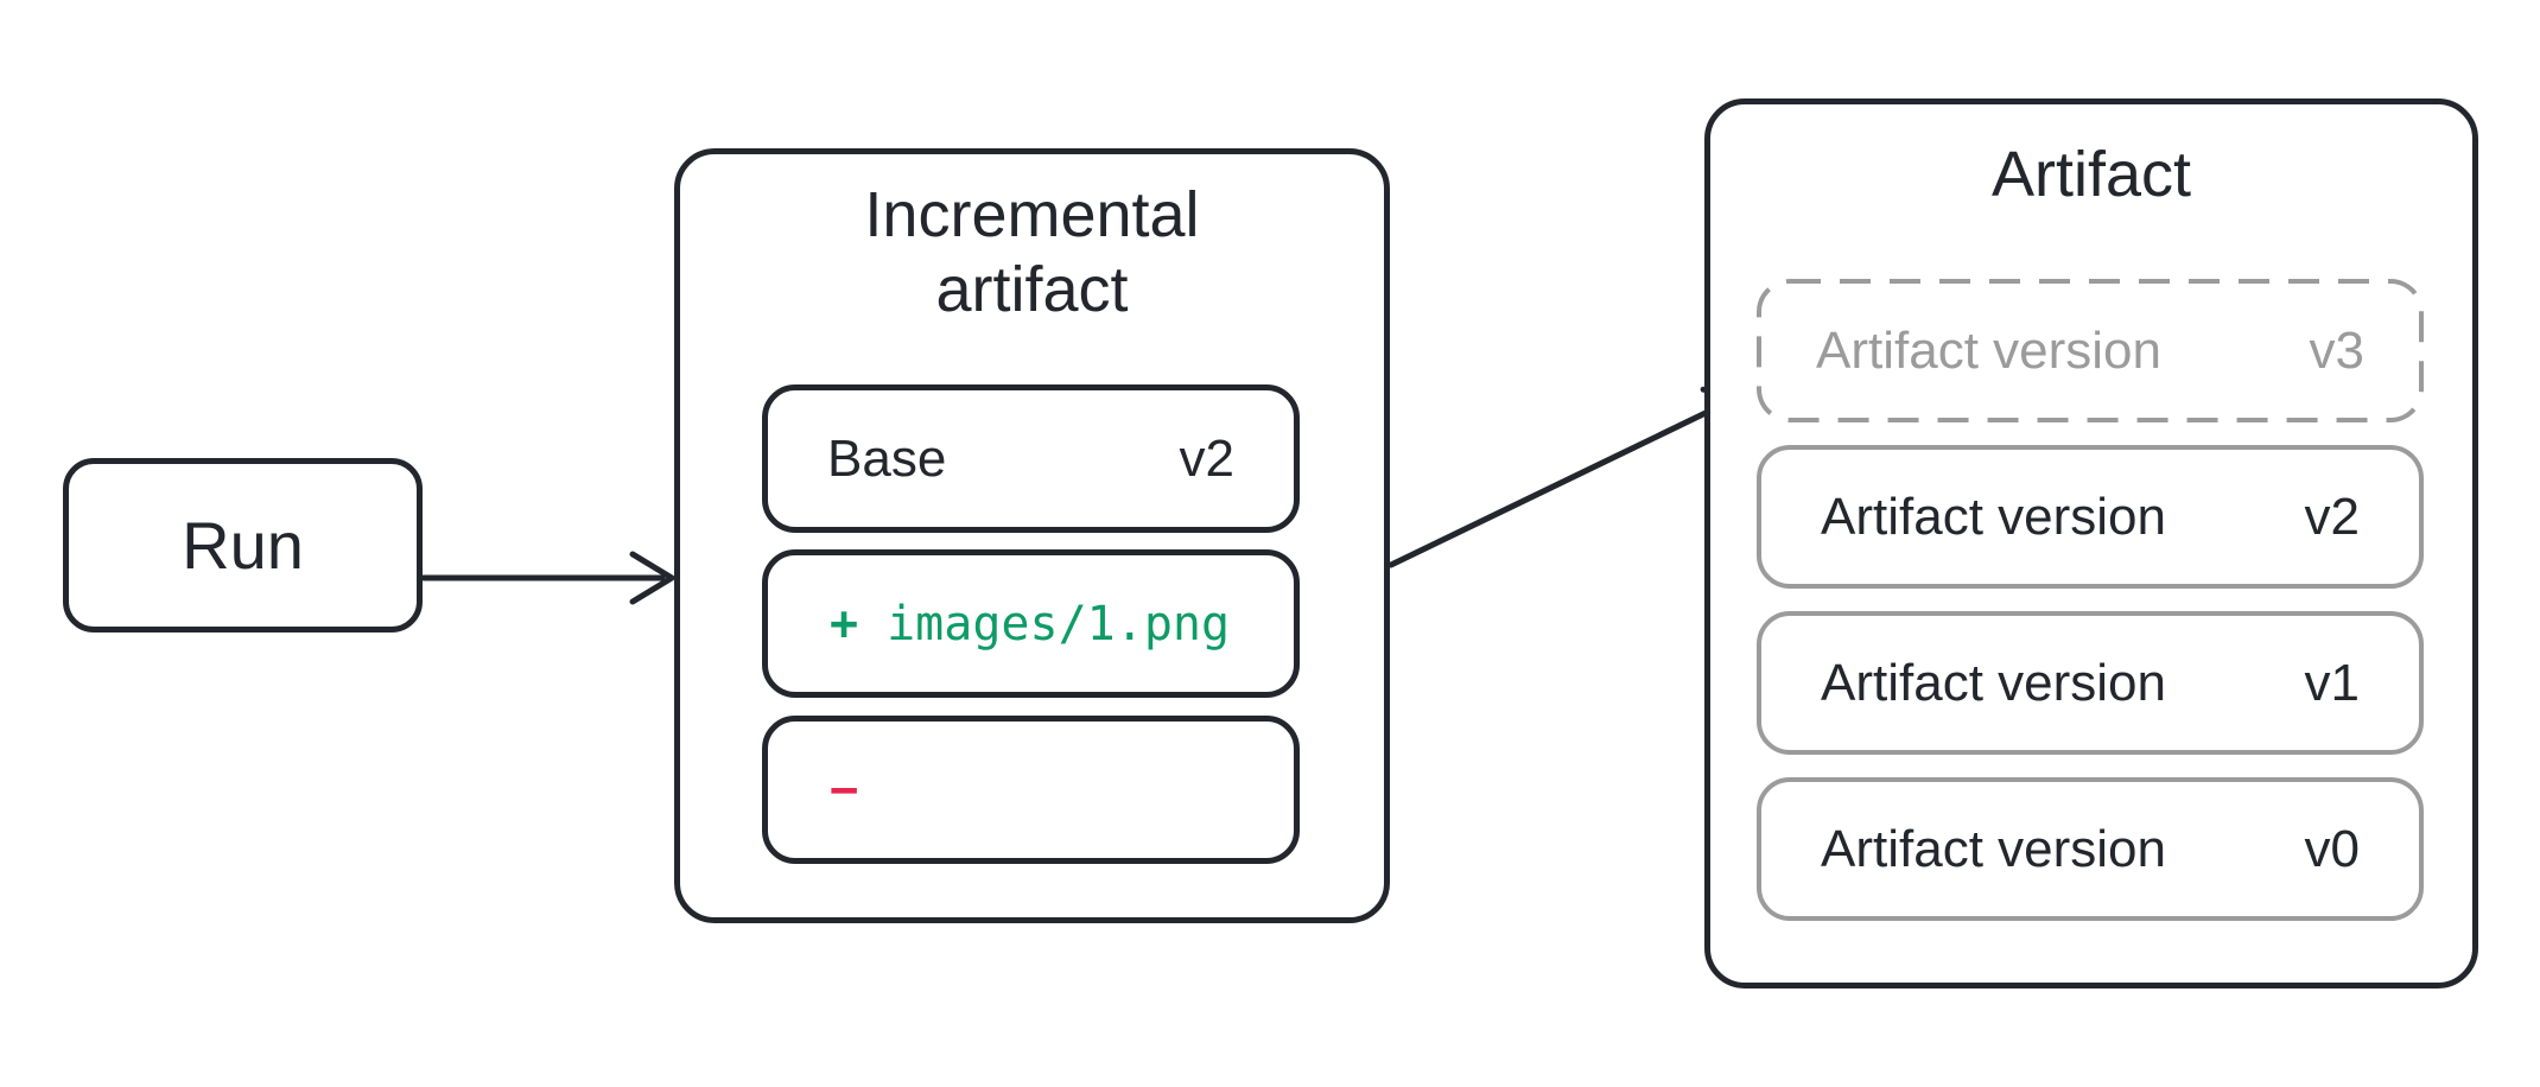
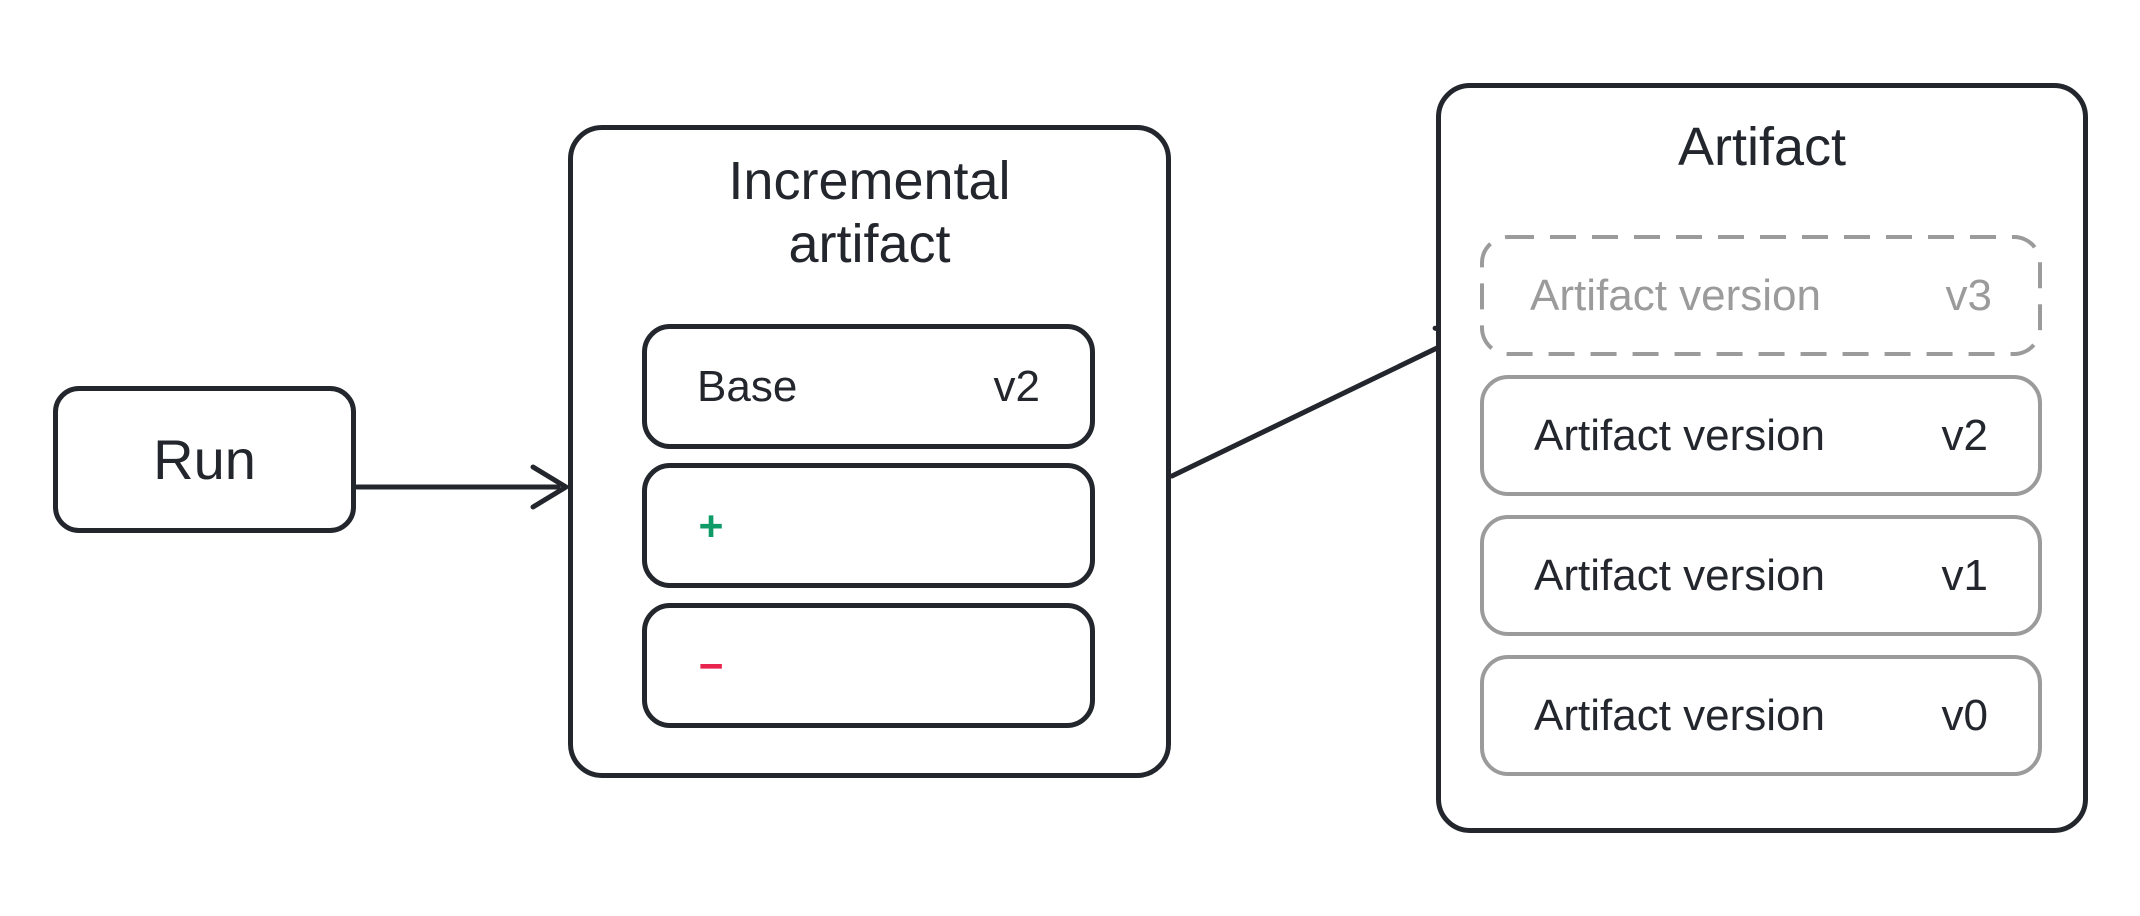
  Run
  Incremental
  artifact
  Base
  v2
  +
- images/1.png
  −
  Artifact
  Artifact version
  v3
  Artifact version
  v2
  Artifact version
  v1
  Artifact version
  v0
